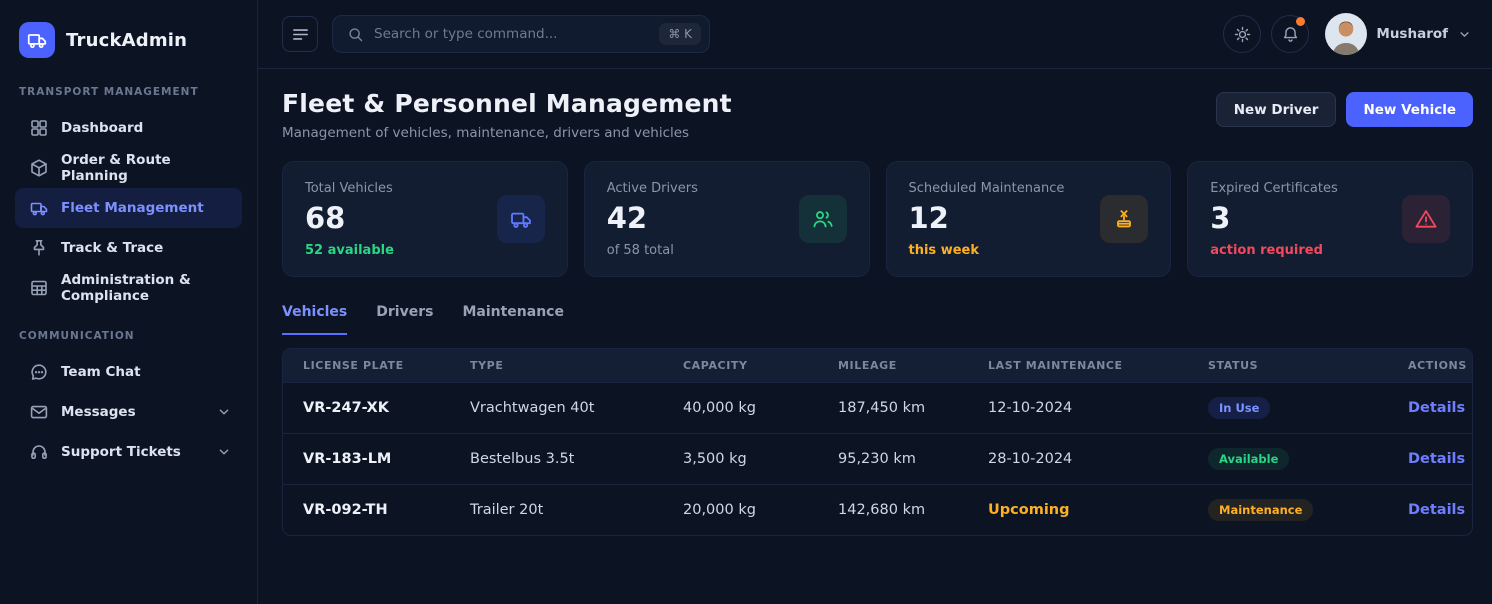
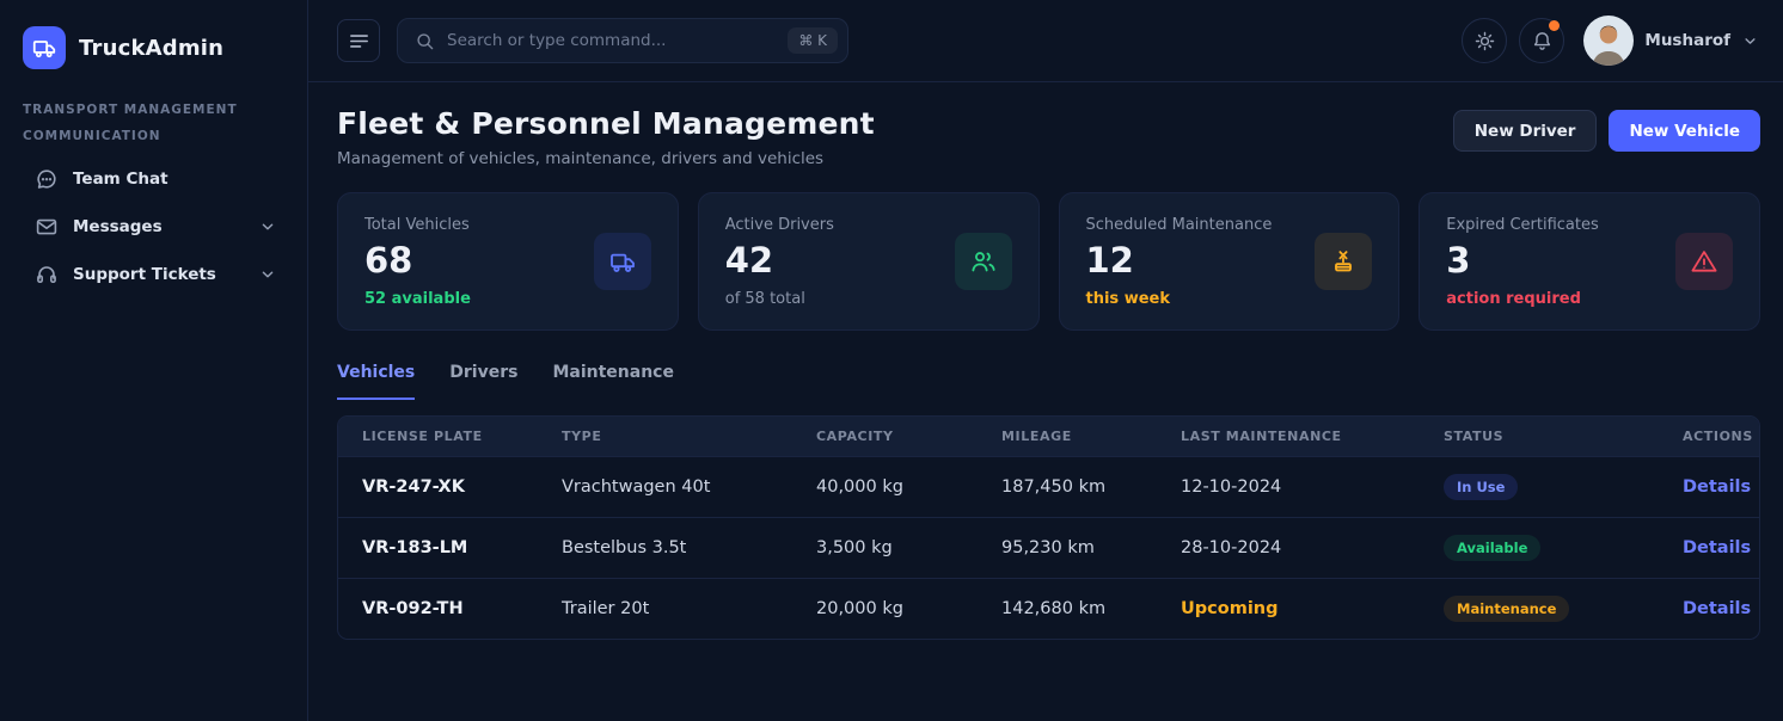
  TruckAdmin
  TRANSPORT MANAGEMENT
- Dashboard
- Order & Route Planning
- Fleet Management
- Track & Trace
- Administration & Compliance
  COMMUNICATION
  Team Chat
  Messages
  Support Tickets
  Search or type command...
  ⌘ K
  Musharof
  Fleet & Personnel Management
  Management of vehicles, maintenance, drivers and vehicles
  New Driver
  New Vehicle
  Total Vehicles
  68
  52 available
  Active Drivers
  42
  of 58 total
  Scheduled Maintenance
  12
  this week
  Expired Certificates
  3
  action required
  Vehicles
  Drivers
  Maintenance
  LICENSE PLATE
  TYPE
  CAPACITY
  MILEAGE
  LAST MAINTENANCE
  STATUS
  ACTIONS
  VR-247-XK
  Vrachtwagen 40t
  40,000 kg
  187,450 km
  12-10-2024
  In Use
  Details
  VR-183-LM
  Bestelbus 3.5t
  3,500 kg
  95,230 km
  28-10-2024
  Available
  Details
  VR-092-TH
  Trailer 20t
  20,000 kg
  142,680 km
  Upcoming
  Maintenance
  Details
